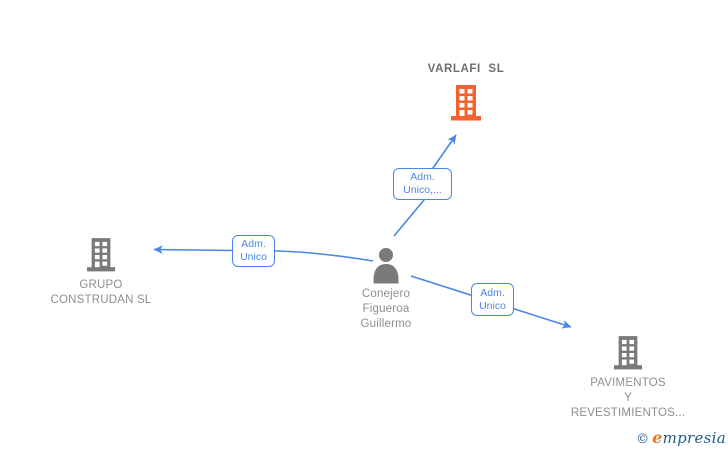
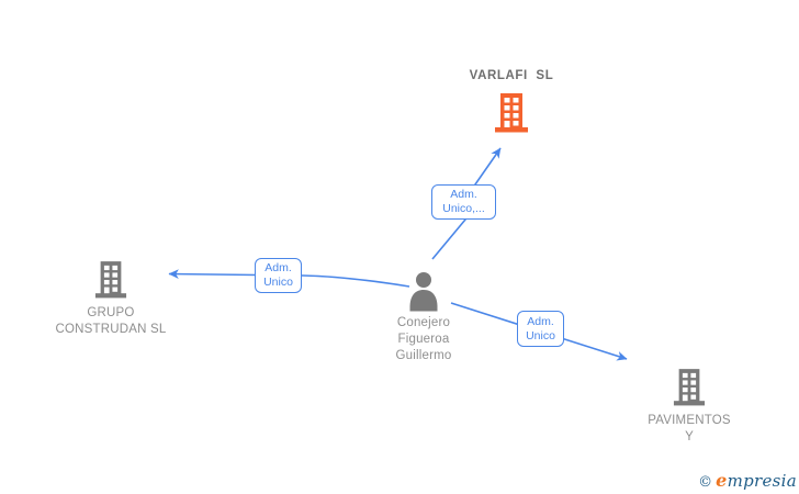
  VARLAFI SL
  GRUPO
  CONSTRUDAN SL
  Conejero
  Figueroa
  Guillermo
  PAVIMENTOS
  Y
- REVESTIMIENTOS...
  Adm.
  Unico,...
  Adm.
  Unico
  Adm.
  Unico
  ©
  empresia
